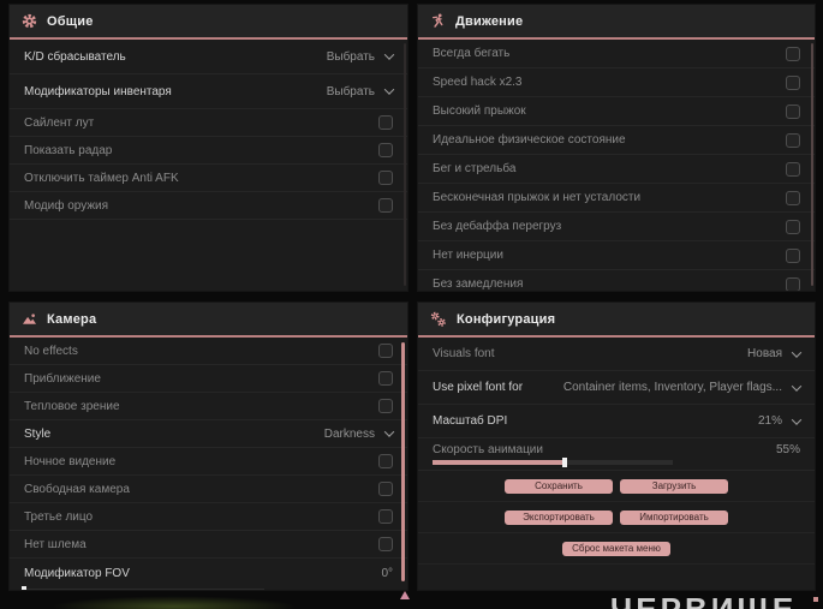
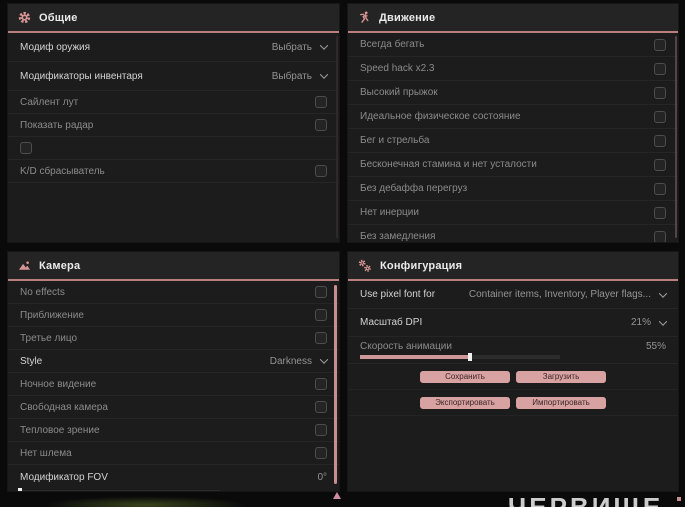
  Общие
- K/D сбрасыватель
+ Модиф оружия
  Выбрать
  Модификаторы инвентаря
  Выбрать
  Сайлент лут
  Показать радар
- Отключить таймер Anti AFK
- Модиф оружия
+ K/D сбрасыватель
  Движение
  Всегда бегать
  Speed hack x2.3
  Высокий прыжок
  Идеальное физическое состояние
  Бег и стрельба
- Бесконечная прыжок и нет усталости
+ Бесконечная стамина и нет усталости
  Без дебаффа перегруз
  Нет инерции
  Без замедления
  Камера
  No effects
  Приближение
- Тепловое зрение
+ Третье лицо
  Style
  Darkness
  Ночное видение
  Свободная камера
- Третье лицо
+ Тепловое зрение
  Нет шлема
  Модификатор FOV
  0°
  Конфигурация
- Visuals font
- Новая
  Use pixel font for
  Container items, Inventory, Player flags...
  Масштаб DPI
  21%
  Скорость анимации
  55%
  Сохранить
  Загрузить
  Экспортировать
  Импортировать
- Сброс макета меню
